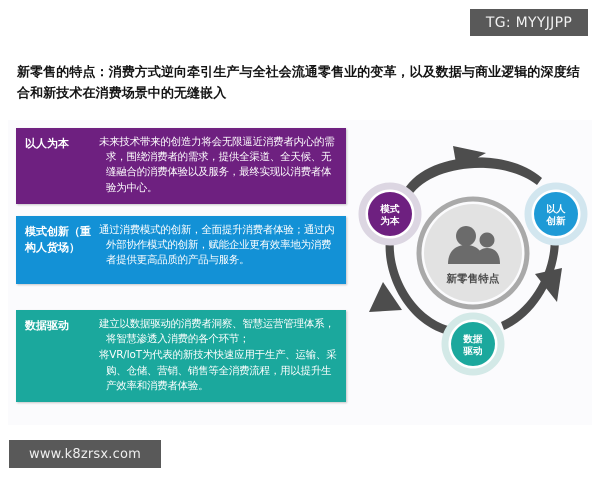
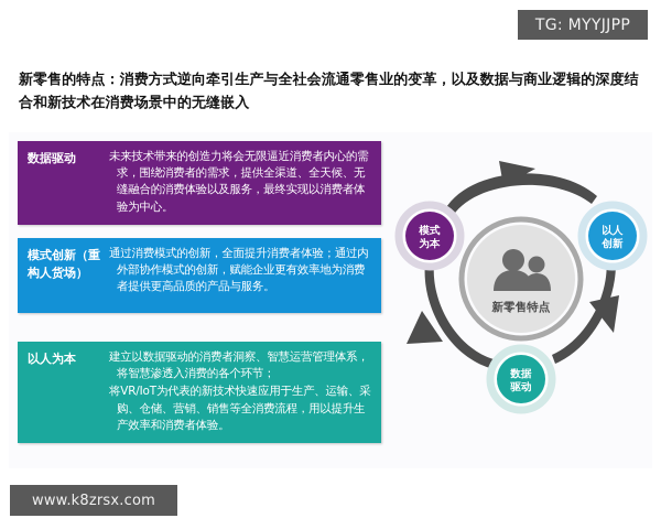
  TG: MYYJJPP
  新零售的特点：消费方式逆向牵引生产与全社会流通零售业的变革，以及数据与商业逻辑的深度结合和新技术在消费场景中的无缝嵌入
- 以人为本
+ 数据驱动
  未来技术带来的创造力将会无限逼近消费者内心的需求，围绕消费者的需求，提供全渠道、全天候、无缝融合的消费体验以及服务，最终实现以消费者体验为中心。
  模式创新（重构人货场）
  通过消费模式的创新，全面提升消费者体验；通过内外部协作模式的创新，赋能企业更有效率地为消费者提供更高品质的产品与服务。
- 数据驱动
+ 以人为本
  建立以数据驱动的消费者洞察、智慧运营管理体系，将智慧渗透入消费的各个环节；
  将VR/IoT为代表的新技术快速应用于生产、运输、采购、仓储、营销、销售等全消费流程，用以提升生产效率和消费者体验。
  新零售特点
  模式
  为本
  以人
  创新
  数据
  驱动
  www.k8zrsx.com
